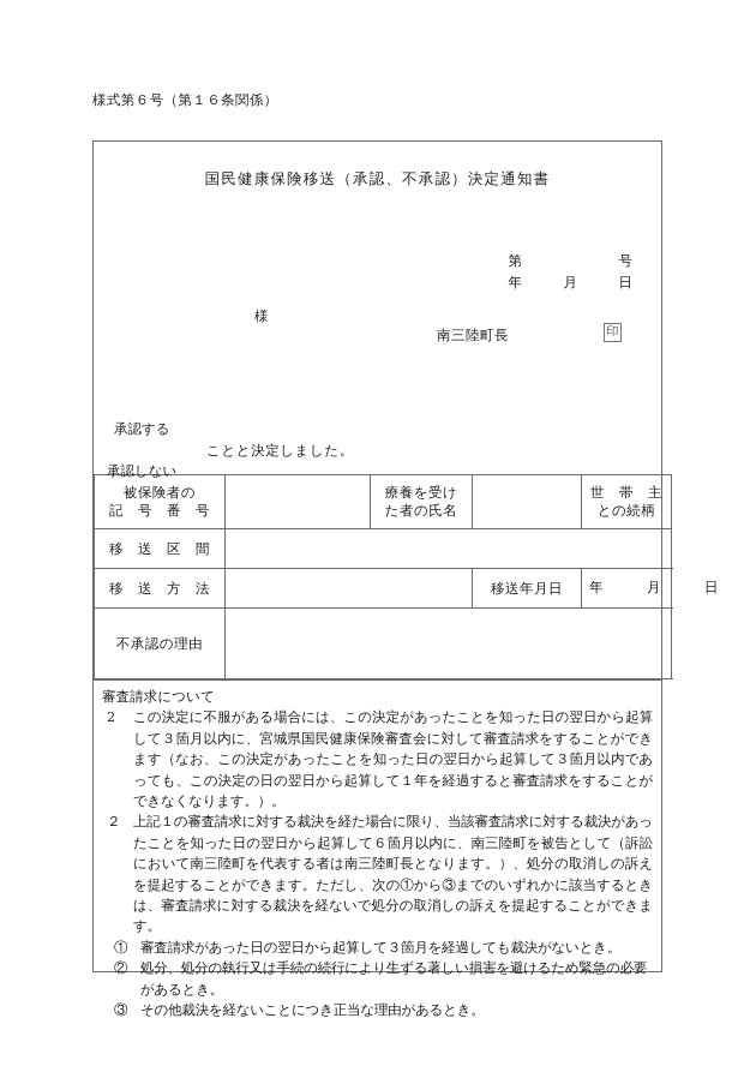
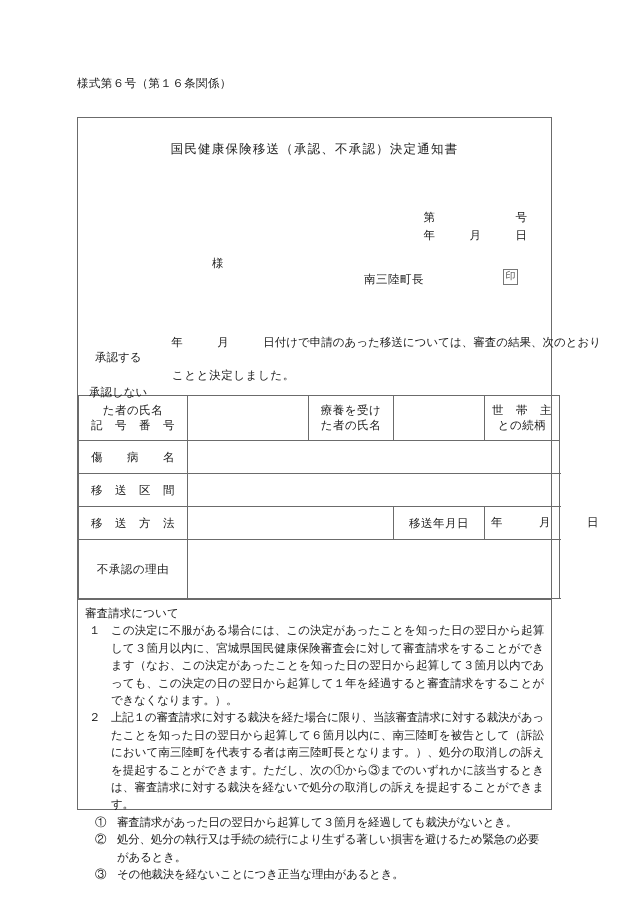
  様式第６号（第１６条関係）
  国民健康保険移送（承認、不承認）決定通知書
  第 号
  年 月 日
  様
  南三陸町長
  印
+ 年 月 日付けで申請のあった移送については、審査の結果、次のとおり
  承認する
  承認しない
  ことと決定しました。
- 被保険者の 記 号 番 号		療養を受け た者の氏名		世 帯 主 との続柄
+ た者の氏名 記 号 番 号		療養を受け た者の氏名		世 帯 主 との続柄
+ 傷 病 名
  移 送 区 間
  移 送 方 法		移送年月日	年 月 日
  不承認の理由
  審査請求について
- 2
+ １
  この決定に不服がある場合には、この決定があったことを知った日の翌日から起算して３箇月以内に、宮城県国民健康保険審査会に対して審査請求をすることができます（なお、この決定があったことを知った日の翌日から起算して３箇月以内であっても、この決定の日の翌日から起算して１年を経過すると審査請求をすることができなくなります。）。
  ２
  上記１の審査請求に対する裁決を経た場合に限り、当該審査請求に対する裁決があったことを知った日の翌日から起算して６箇月以内に、南三陸町を被告として（訴訟において南三陸町を代表する者は南三陸町長となります。）、処分の取消しの訴えを提起することができます。ただし、次の①から③までのいずれかに該当するときは、審査請求に対する裁決を経ないで処分の取消しの訴えを提起することができます。
  ①
  審査請求があった日の翌日から起算して３箇月を経過しても裁決がないとき。
  ②
  処分、処分の執行又は手続の続行により生ずる著しい損害を避けるため緊急の必要があるとき。
  ③
  その他裁決を経ないことにつき正当な理由があるとき。
